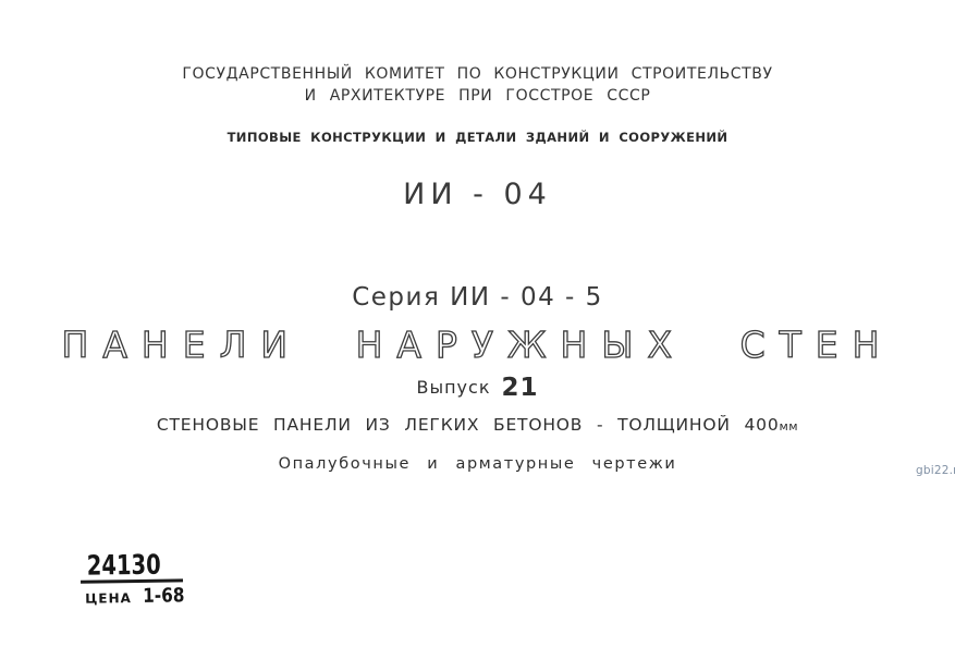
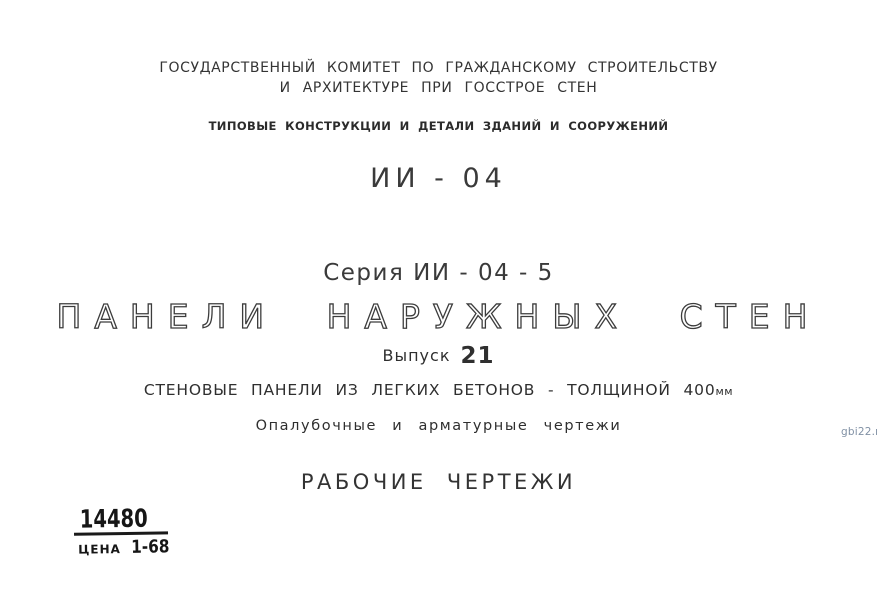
- ГОСУДАРСТВЕННЫЙ КОМИТЕТ ПО КОНСТРУКЦИИ СТРОИТЕЛЬСТВУ
+ ГОСУДАРСТВЕННЫЙ КОМИТЕТ ПО ГРАЖДАНСКОМУ СТРОИТЕЛЬСТВУ
- И АРХИТЕКТУРЕ ПРИ ГОССТРОЕ СССР
+ И АРХИТЕКТУРЕ ПРИ ГОССТРОЕ СТЕН
  ТИПОВЫЕ КОНСТРУКЦИИ И ДЕТАЛИ ЗДАНИЙ И СООРУЖЕНИЙ
  ИИ - 04
  Серия ИИ - 04 - 5
  ПАНЕЛИ НАРУЖНЫХ СТЕН
  Выпуск 21
  СТЕНОВЫЕ ПАНЕЛИ ИЗ ЛЕГКИХ БЕТОНОВ - ТОЛЩИНОЙ 400мм
  Опалубочные и арматурные чертежи
+ РАБОЧИЕ ЧЕРТЕЖИ
- 24130
+ 14480
  ЦЕНА
  1-68
  gbi22.
